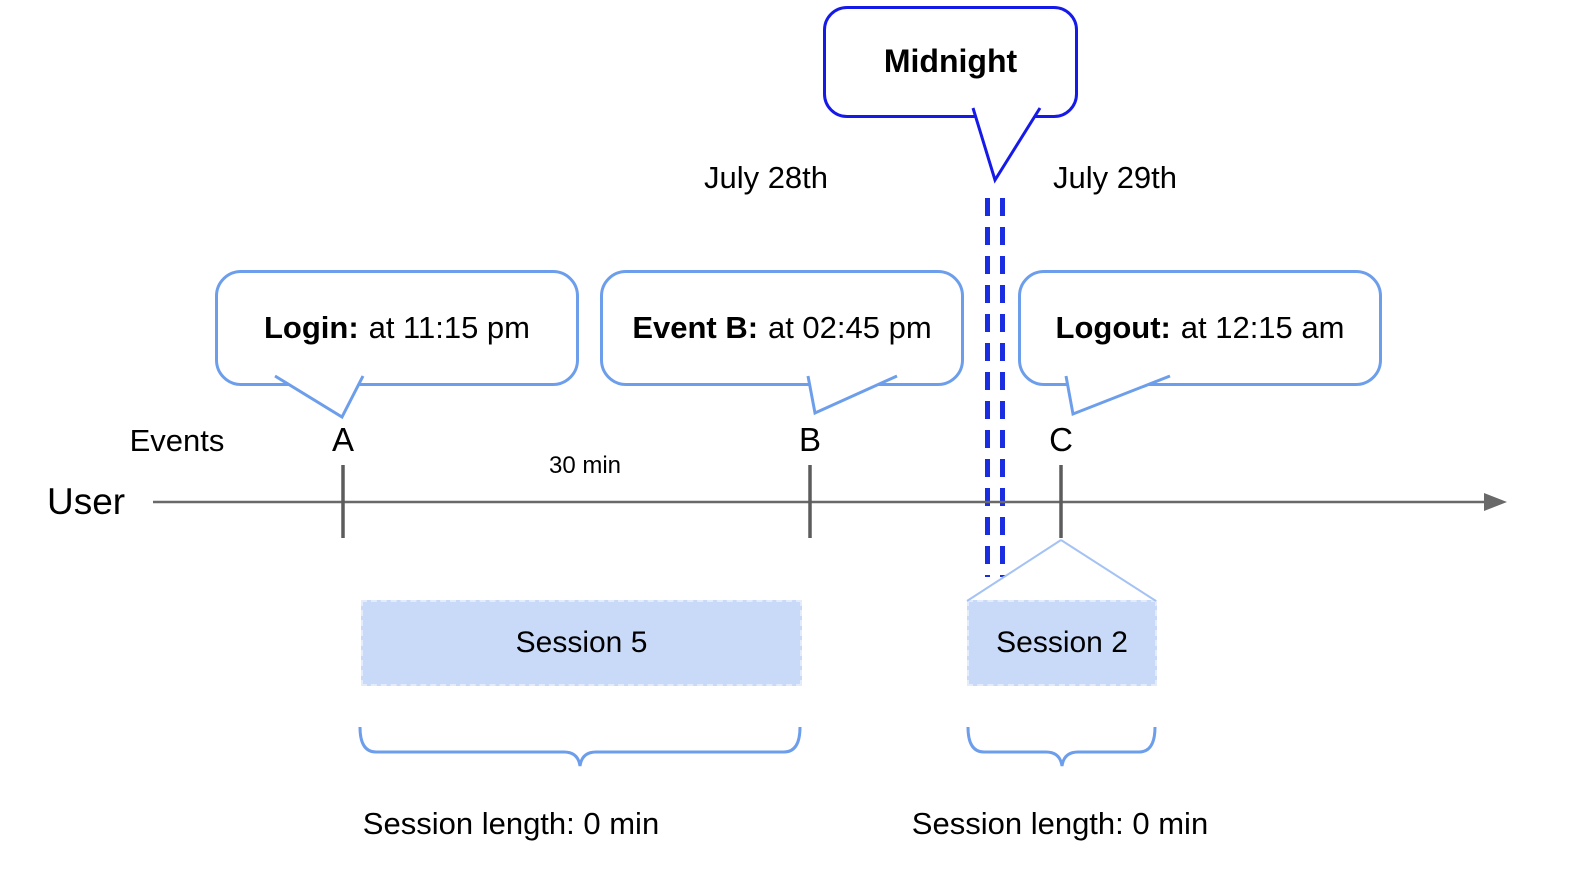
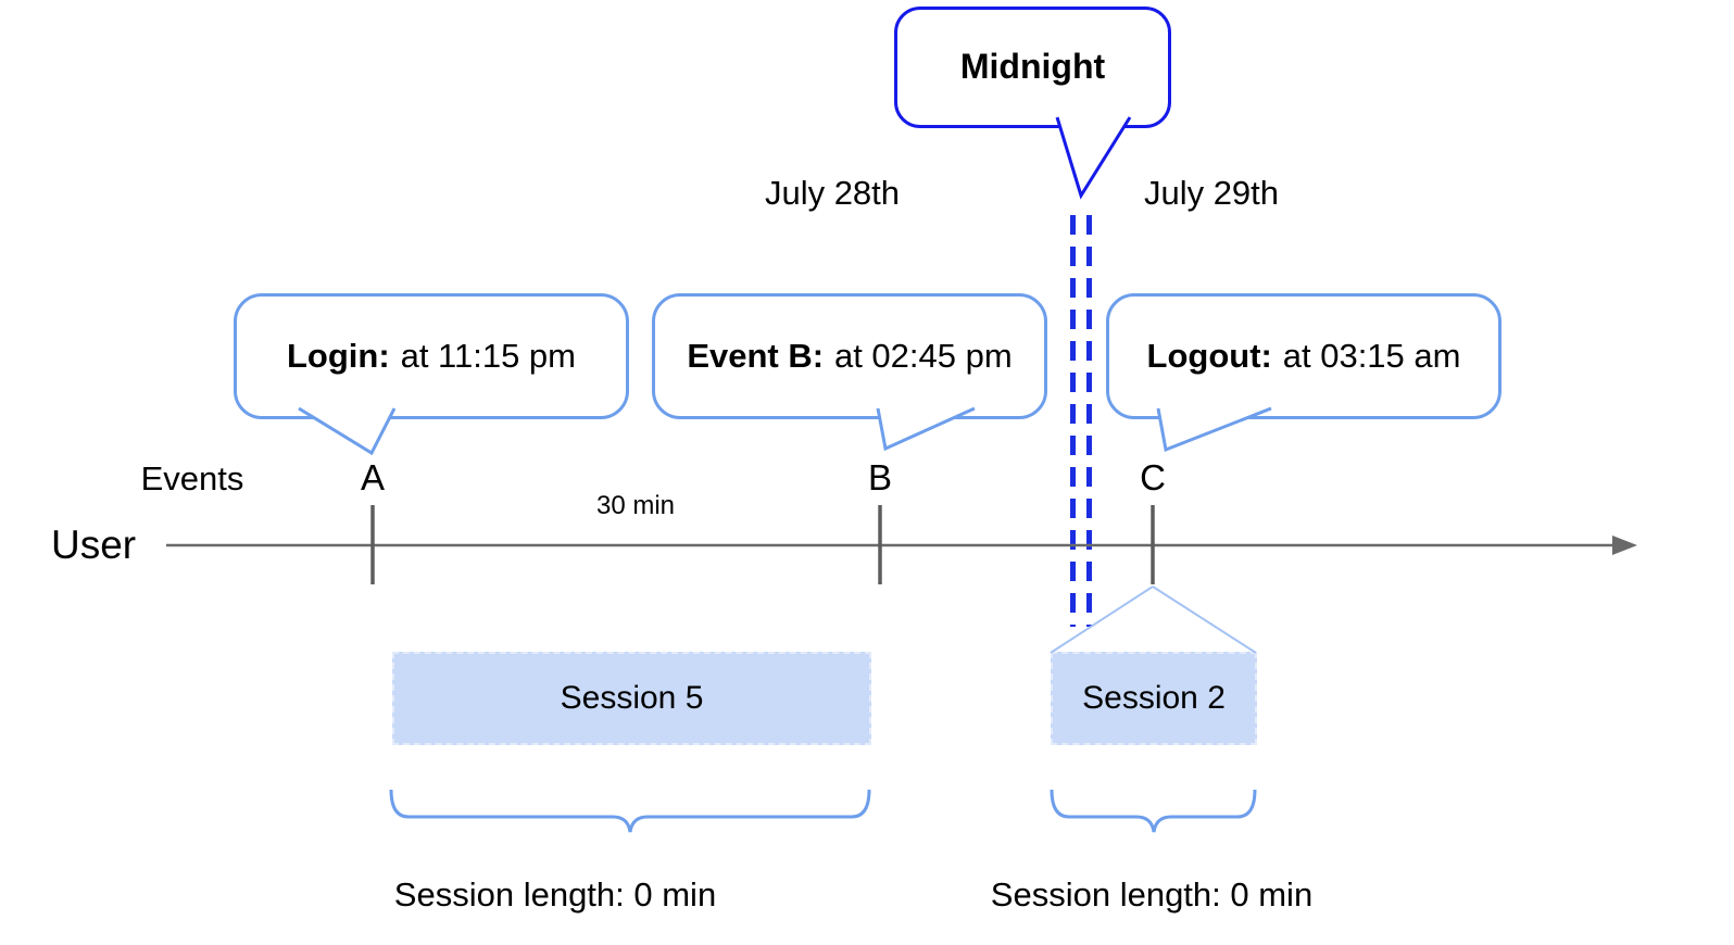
  Midnight
  Login:
  at 11:15 pm
  Event B:
  at 02:45 pm
  Logout:
- at 12:15 am
+ at 03:15 am
  July 28th
  July 29th
  Events
  A
  B
  C
  30 min
  User
  Session 5
  Session 2
  Session length: 0 min
  Session length: 0 min
